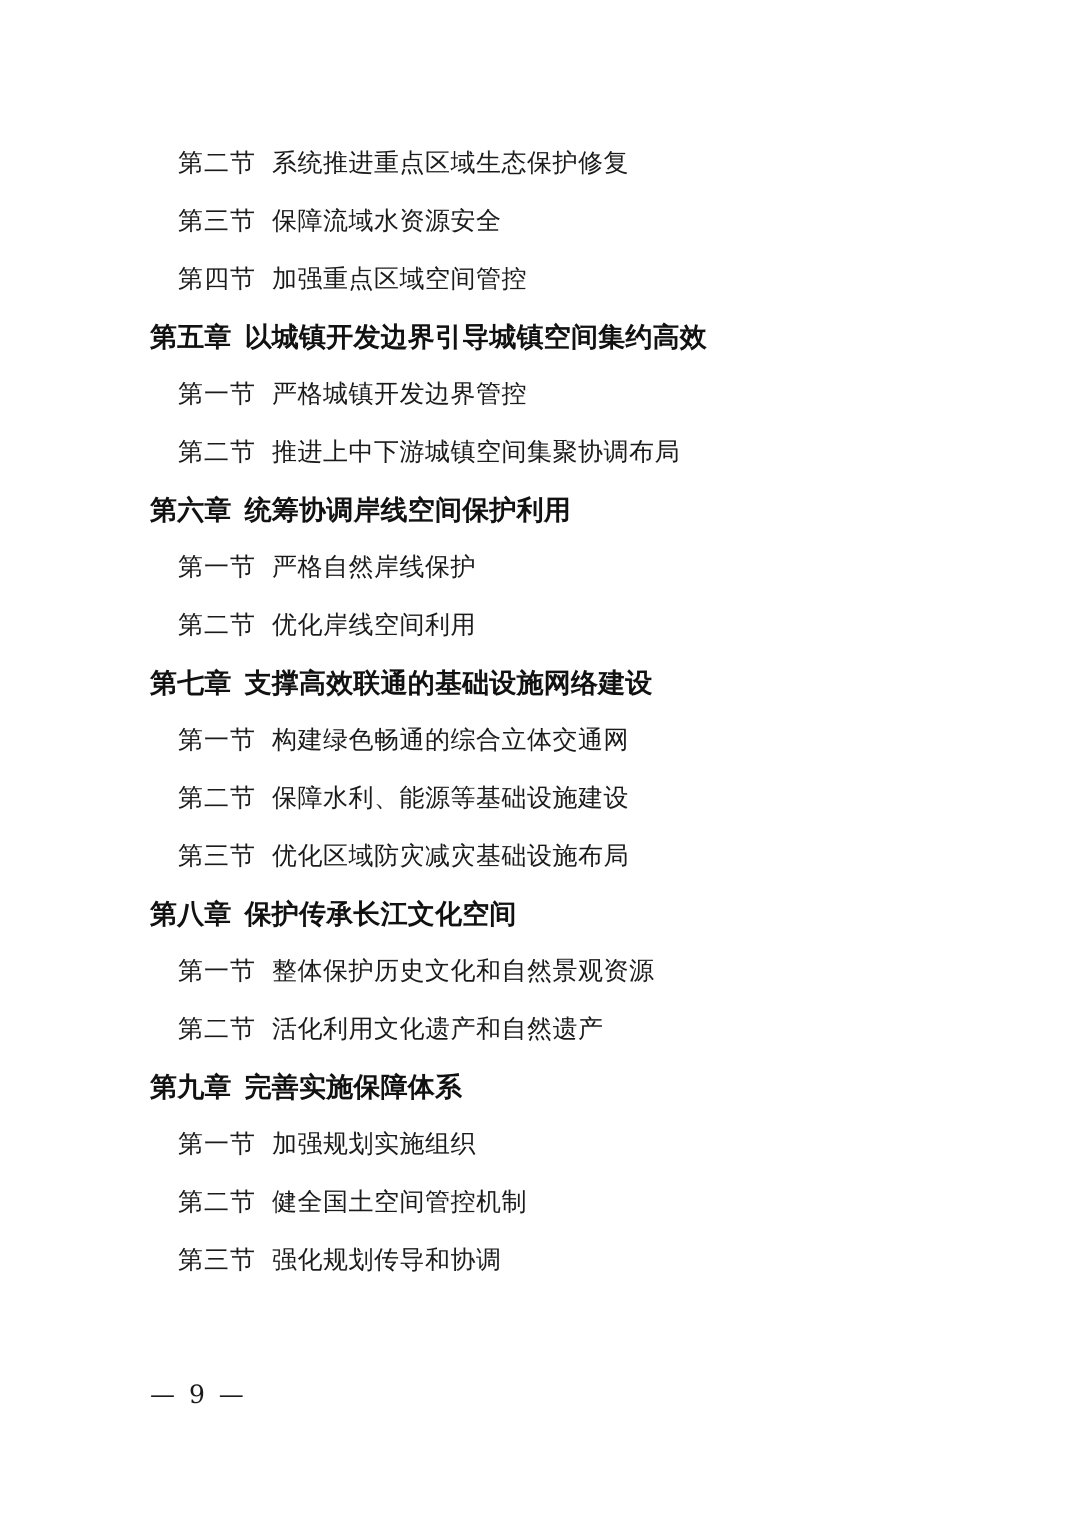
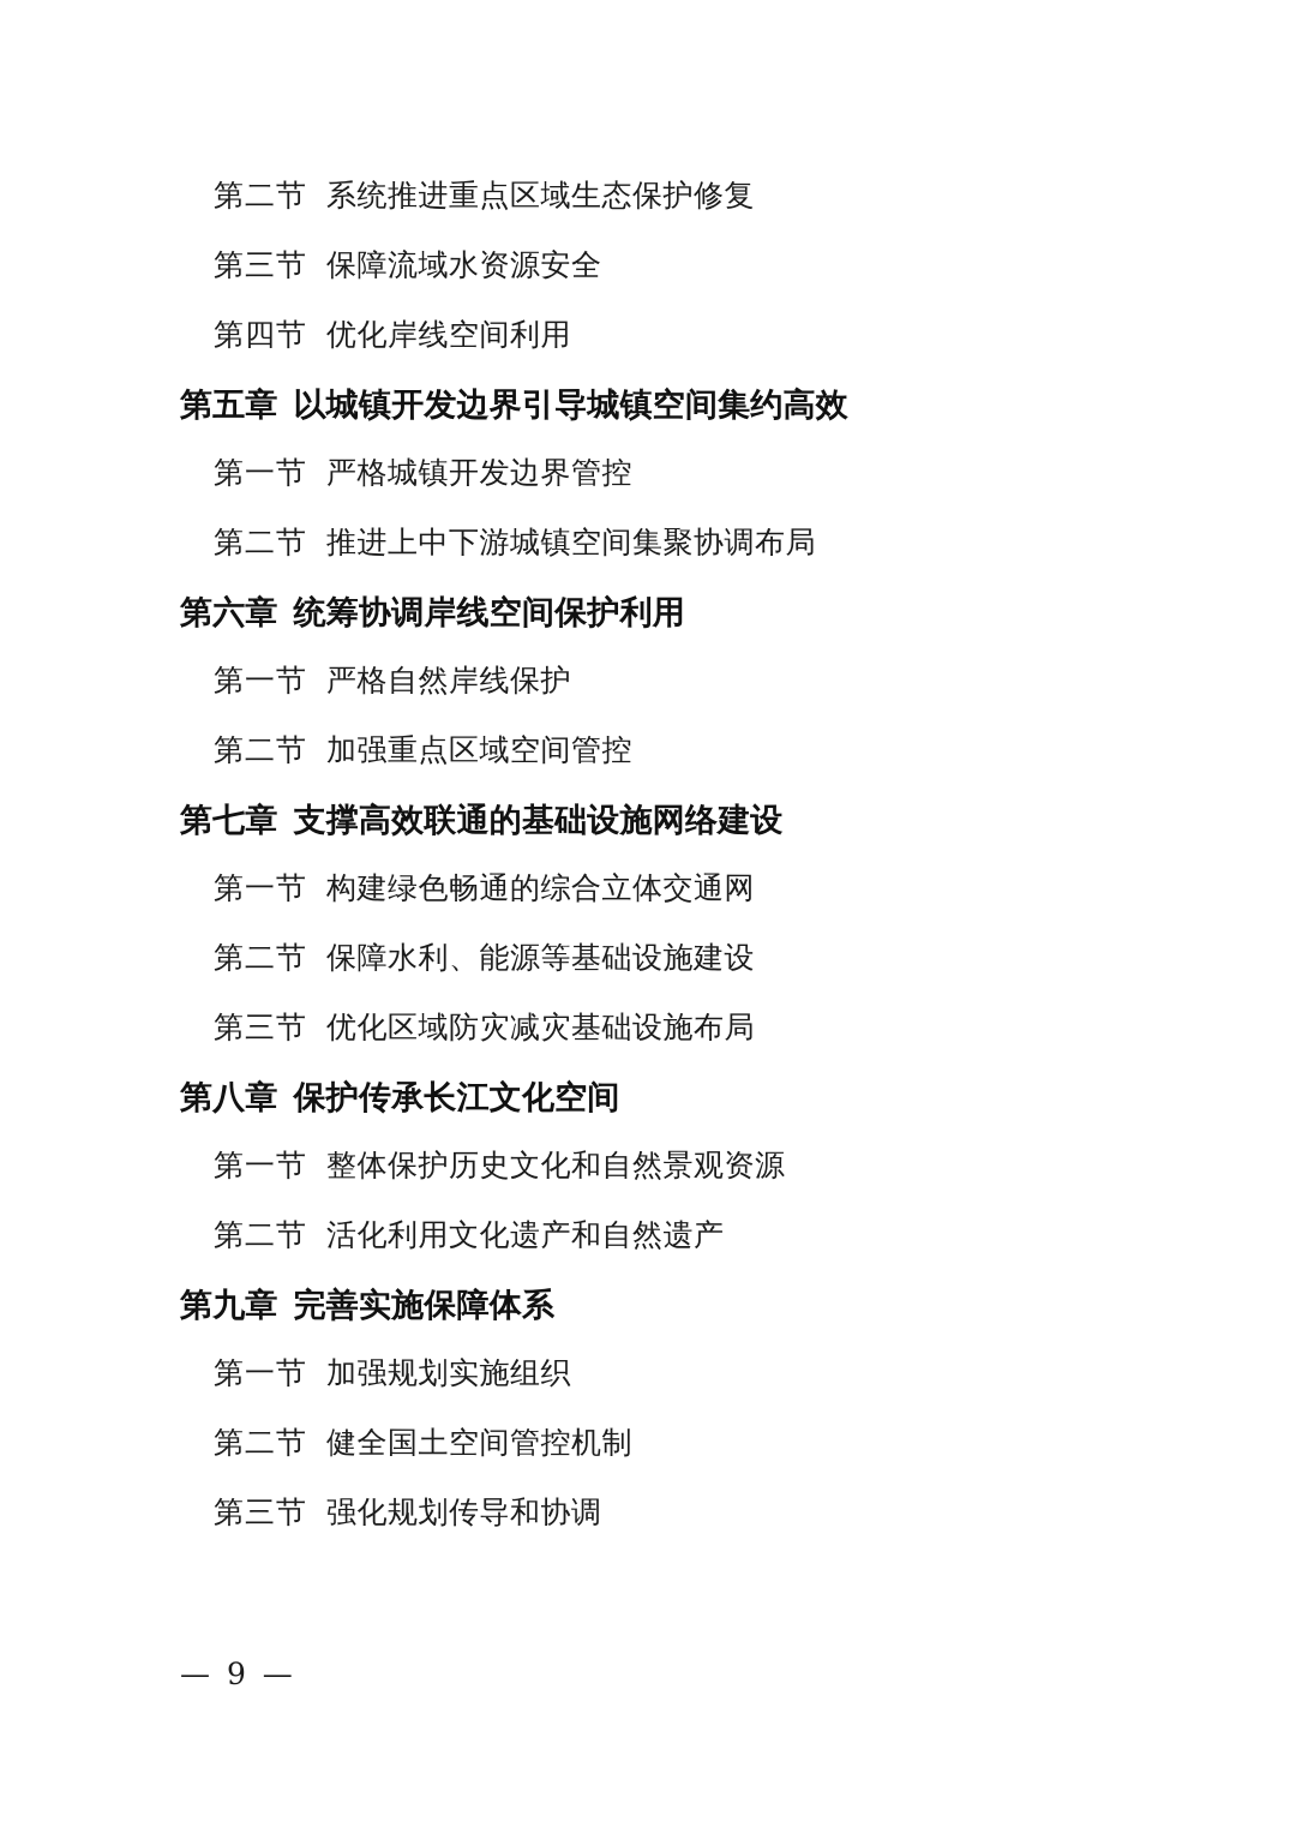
  第二节 系统推进重点区域生态保护修复
  第三节 保障流域水资源安全
- 第四节 加强重点区域空间管控
+ 第四节 优化岸线空间利用
  第五章 以城镇开发边界引导城镇空间集约高效
  第一节 严格城镇开发边界管控
  第二节 推进上中下游城镇空间集聚协调布局
  第六章 统筹协调岸线空间保护利用
  第一节 严格自然岸线保护
- 第二节 优化岸线空间利用
+ 第二节 加强重点区域空间管控
  第七章 支撑高效联通的基础设施网络建设
  第一节 构建绿色畅通的综合立体交通网
  第二节 保障水利、能源等基础设施建设
  第三节 优化区域防灾减灾基础设施布局
  第八章 保护传承长江文化空间
  第一节 整体保护历史文化和自然景观资源
  第二节 活化利用文化遗产和自然遗产
  第九章 完善实施保障体系
  第一节 加强规划实施组织
  第二节 健全国土空间管控机制
  第三节 强化规划传导和协调
  — 9 —
